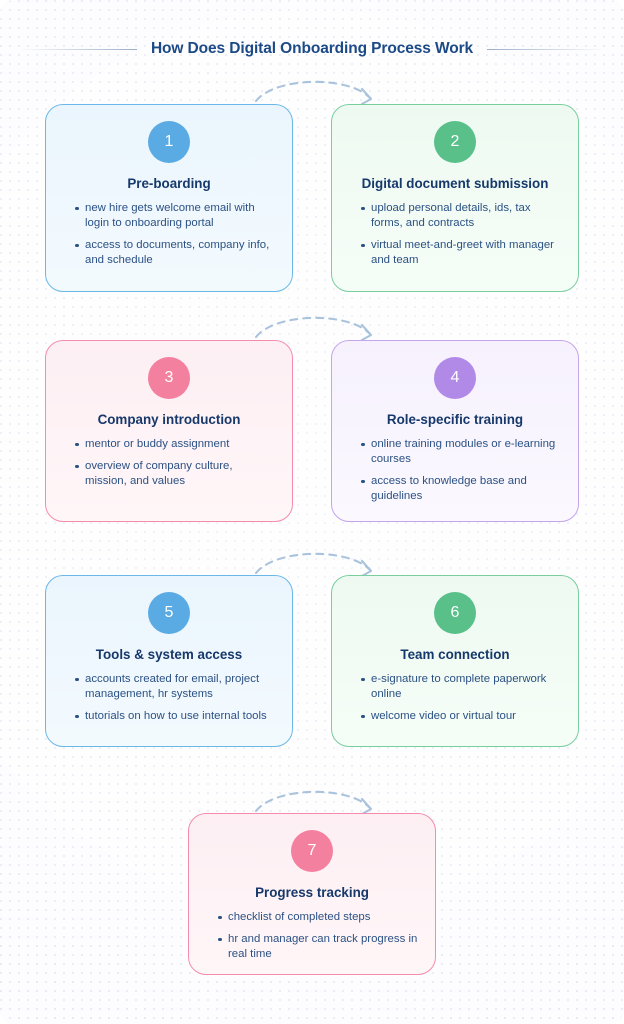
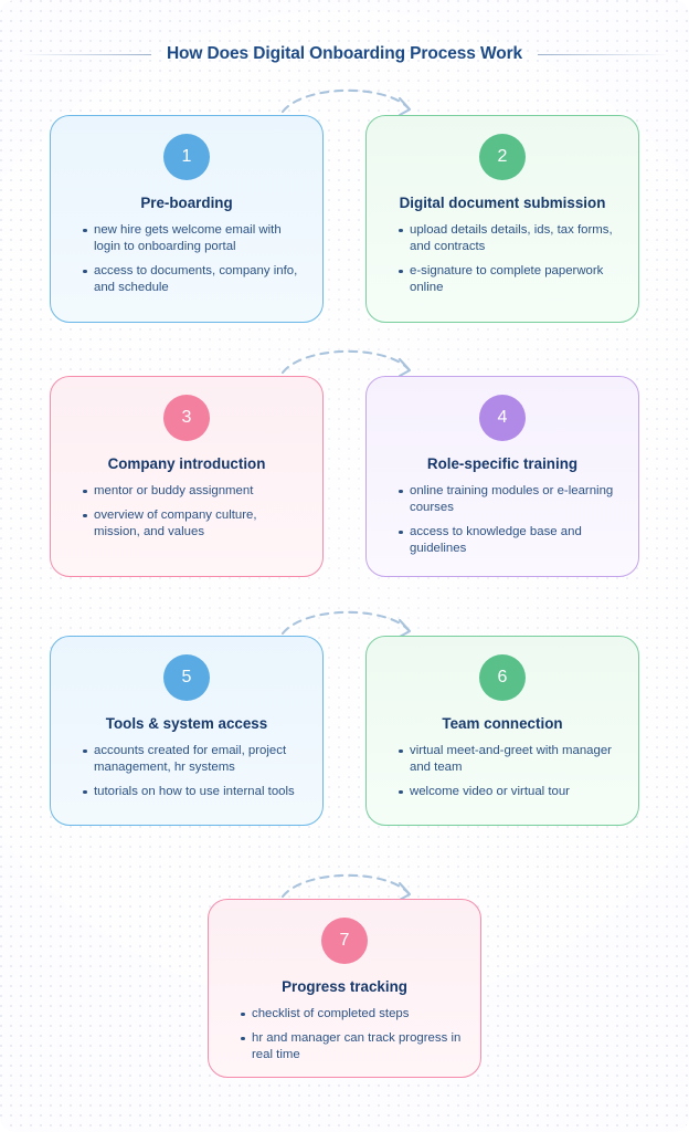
  How Does Digital Onboarding Process Work
  1
  Pre-boarding
  new hire gets welcome email with login to onboarding portal
  access to documents, company info, and schedule
  2
  Digital document submission
- upload personal details, ids, tax forms, and contracts
+ upload details details, ids, tax forms, and contracts
- virtual meet-and-greet with manager and team
+ e-signature to complete paperwork online
  3
  Company introduction
  mentor or buddy assignment
  overview of company culture, mission, and values
  4
  Role-specific training
  online training modules or e-learning courses
  access to knowledge base and guidelines
  5
  Tools & system access
  accounts created for email, project management, hr systems
  tutorials on how to use internal tools
  6
  Team connection
- e-signature to complete paperwork online
+ virtual meet-and-greet with manager and team
  welcome video or virtual tour
  7
  Progress tracking
  checklist of completed steps
  hr and manager can track progress in real time
